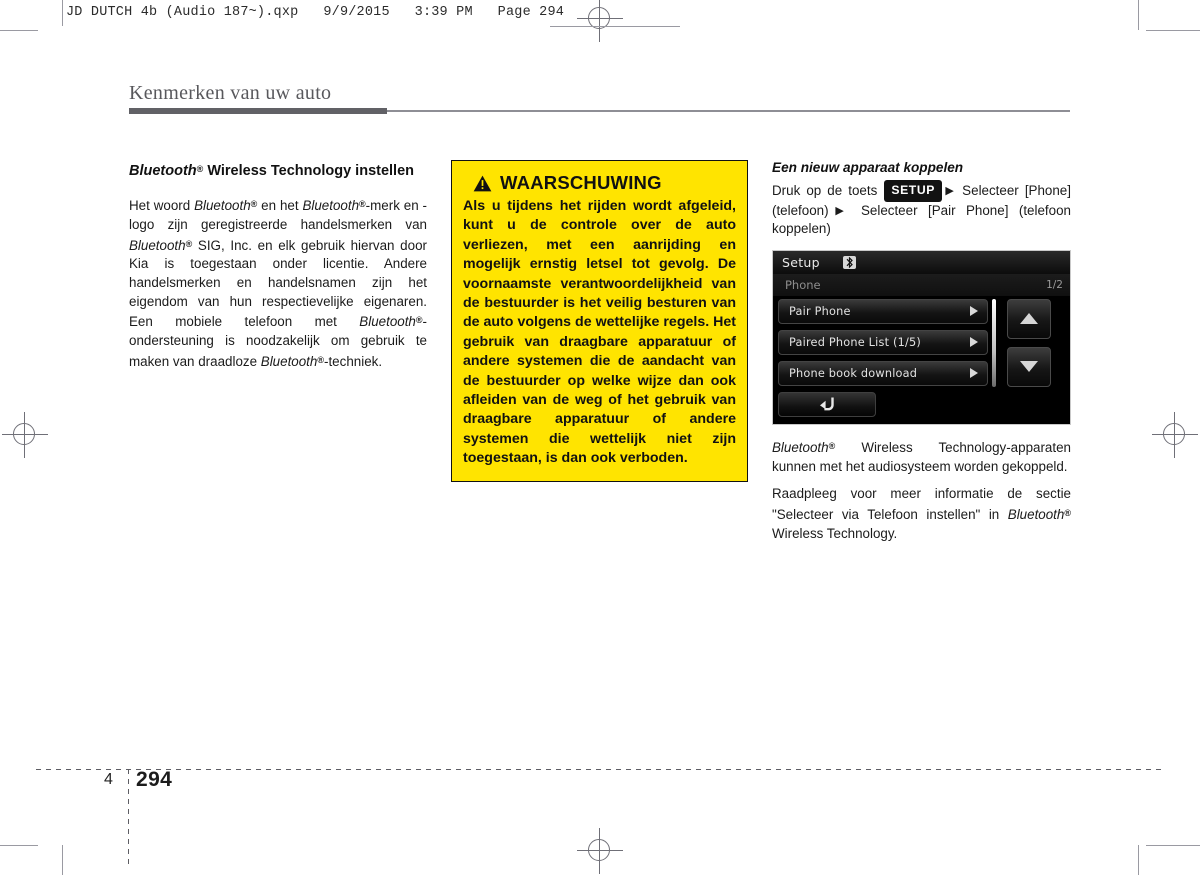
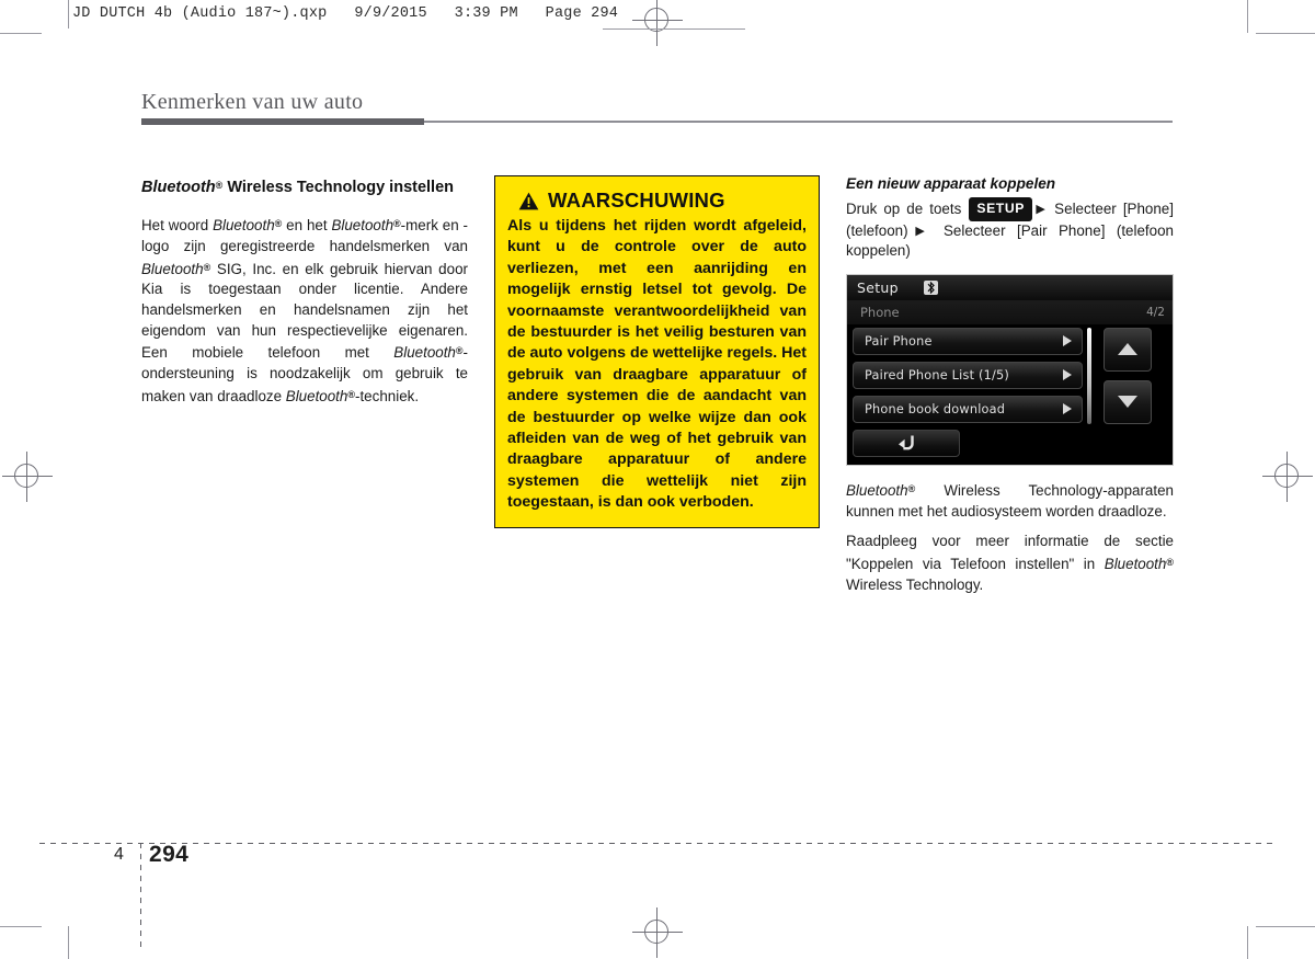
  JD DUTCH 4b (Audio 187~).qxp 9/9/2015 3:39 PM Page 294
  Kenmerken van uw auto
  Bluetooth® Wireless Technology instellen
  Het woord Bluetooth® en het Bluetooth®-merk en -logo zijn geregistreerde handelsmerken van Bluetooth® SIG, Inc. en elk gebruik hiervan door Kia is toegestaan onder licentie. Andere handelsmerken en handelsnamen zijn het eigendom van hun respectievelijke eigenaren. Een mobiele telefoon met Bluetooth®-ondersteuning is noodzakelijk om gebruik te maken van draadloze Bluetooth®-techniek.
  WAARSCHUWING
  Als u tijdens het rijden wordt afgeleid, kunt u de controle over de auto verliezen, met een aanrijding en mogelijk ernstig letsel tot gevolg. De voornaamste verantwoordelijkheid van de bestuurder is het veilig besturen van de auto volgens de wettelijke regels. Het gebruik van draagbare apparatuur of andere systemen die de aandacht van de bestuurder op welke wijze dan ook afleiden van de weg of het gebruik van draagbare apparatuur of andere systemen die wettelijk niet zijn toegestaan, is dan ook verboden.
  Een nieuw apparaat koppelen
  Druk op de toets SETUP ▶ Selecteer [Phone] (telefoon)▶ Selecteer [Pair Phone] (telefoon koppelen)
  Setup
  Phone
- 1/2
+ 4/2
  Pair Phone
  Paired Phone List (1/5)
  Phone book download
- Bluetooth® Wireless Technology-apparaten kunnen met het audiosysteem worden gekoppeld.
+ Bluetooth® Wireless Technology-apparaten kunnen met het audiosysteem worden draadloze.
- Raadpleeg voor meer informatie de sectie "Selecteer via Telefoon instellen" in Bluetooth® Wireless Technology.
+ Raadpleeg voor meer informatie de sectie "Koppelen via Telefoon instellen" in Bluetooth® Wireless Technology.
  4
  294
